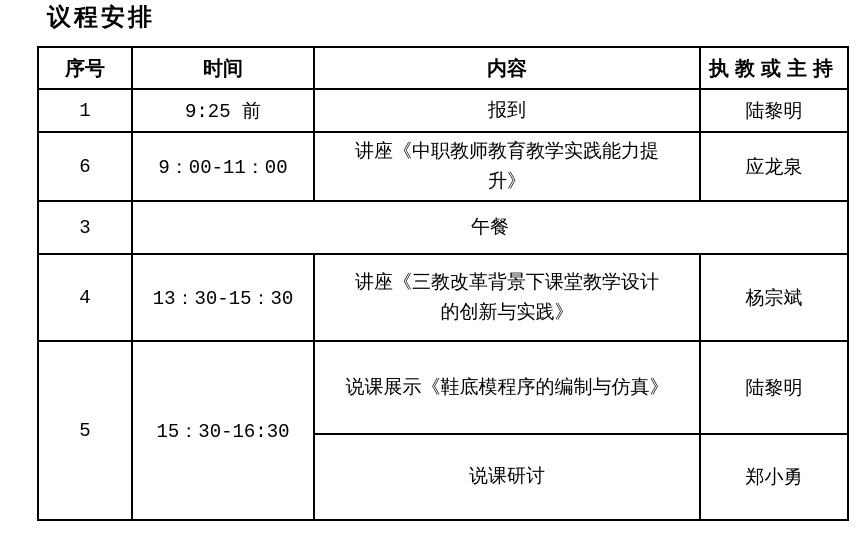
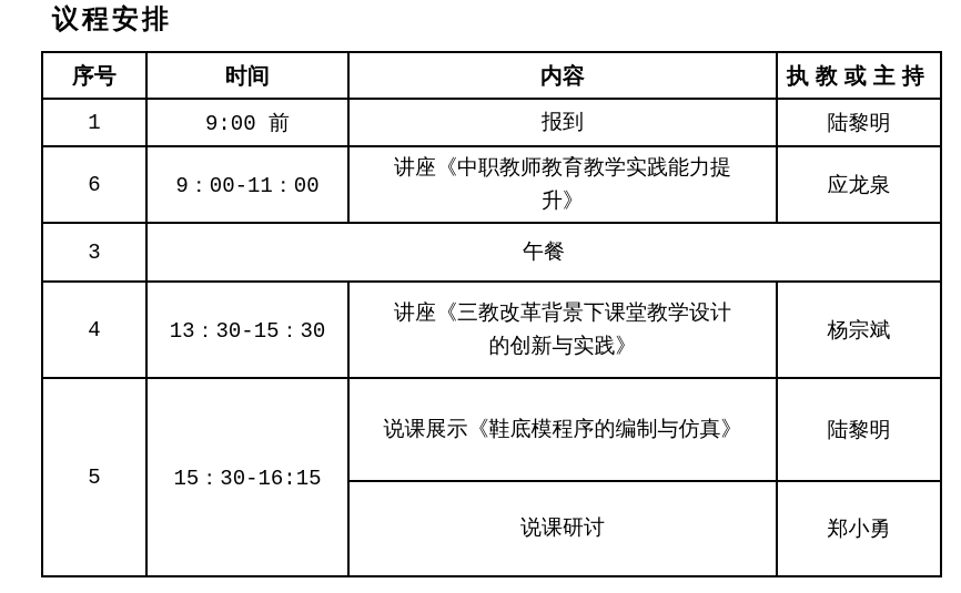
  议程安排
  序号	时间	内容	执教或主持
- 1	9:25 前	报到	陆黎明
+ 1	9:00 前	报到	陆黎明
  6	9：00-11：00	讲座《中职教师教育教学实践能力提 升》	应龙泉
  3	午餐
  4	13：30-15：30	讲座《三教改革背景下课堂教学设计 的创新与实践》	杨宗斌
- 5	15：30-16:30	说课展示《鞋底模程序的编制与仿真》	陆黎明
+ 5	15：30-16:15	说课展示《鞋底模程序的编制与仿真》	陆黎明
  说课研讨	郑小勇
